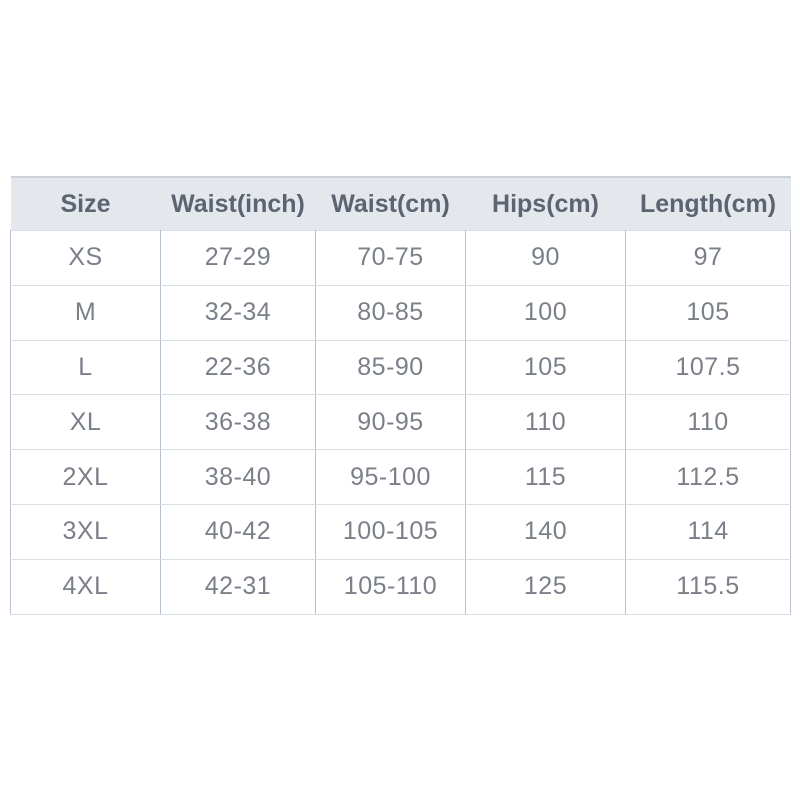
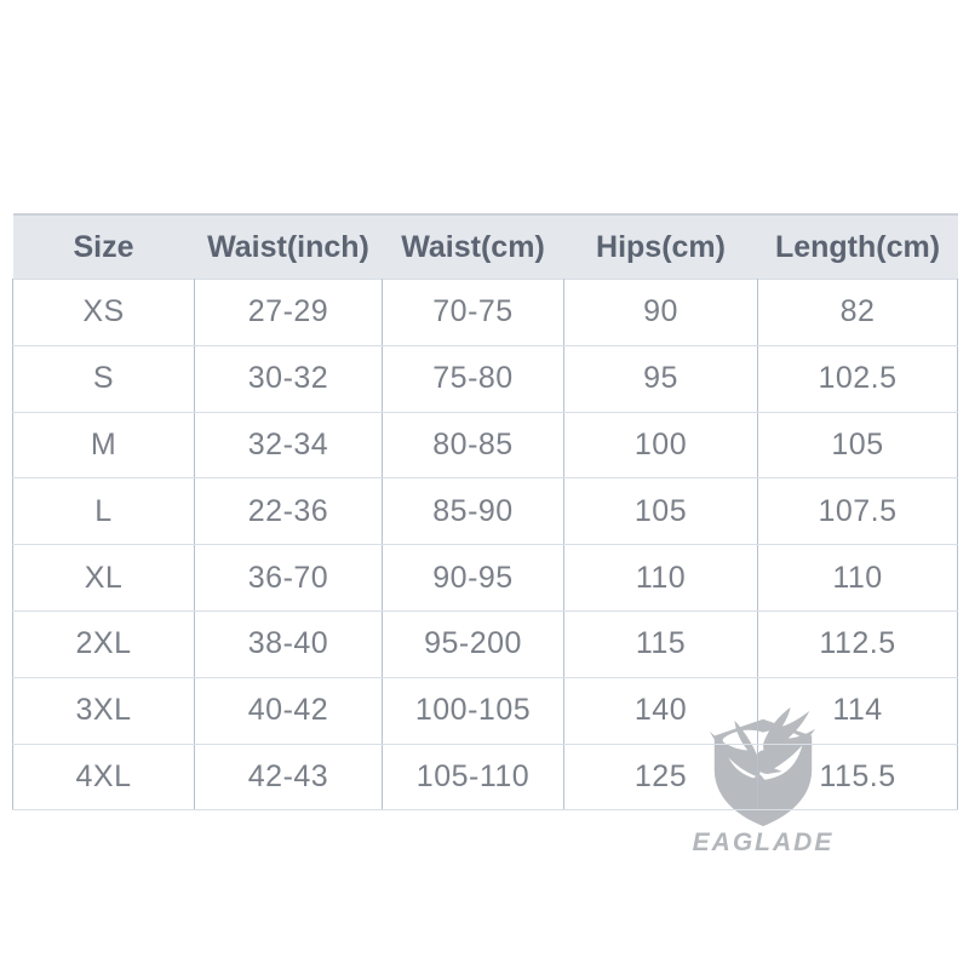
+ EAGLADE
  Size	Waist(inch)	Waist(cm)	Hips(cm)	Length(cm)
- XS	27-29	70-75	90	97
+ XS	27-29	70-75	90	82
+ S	30-32	75-80	95	102.5
  M	32-34	80-85	100	105
  L	22-36	85-90	105	107.5
- XL	36-38	90-95	110	110
+ XL	36-70	90-95	110	110
- 2XL	38-40	95-100	115	112.5
+ 2XL	38-40	95-200	115	112.5
  3XL	40-42	100-105	140	114
- 4XL	42-31	105-110	125	115.5
+ 4XL	42-43	105-110	125	115.5
